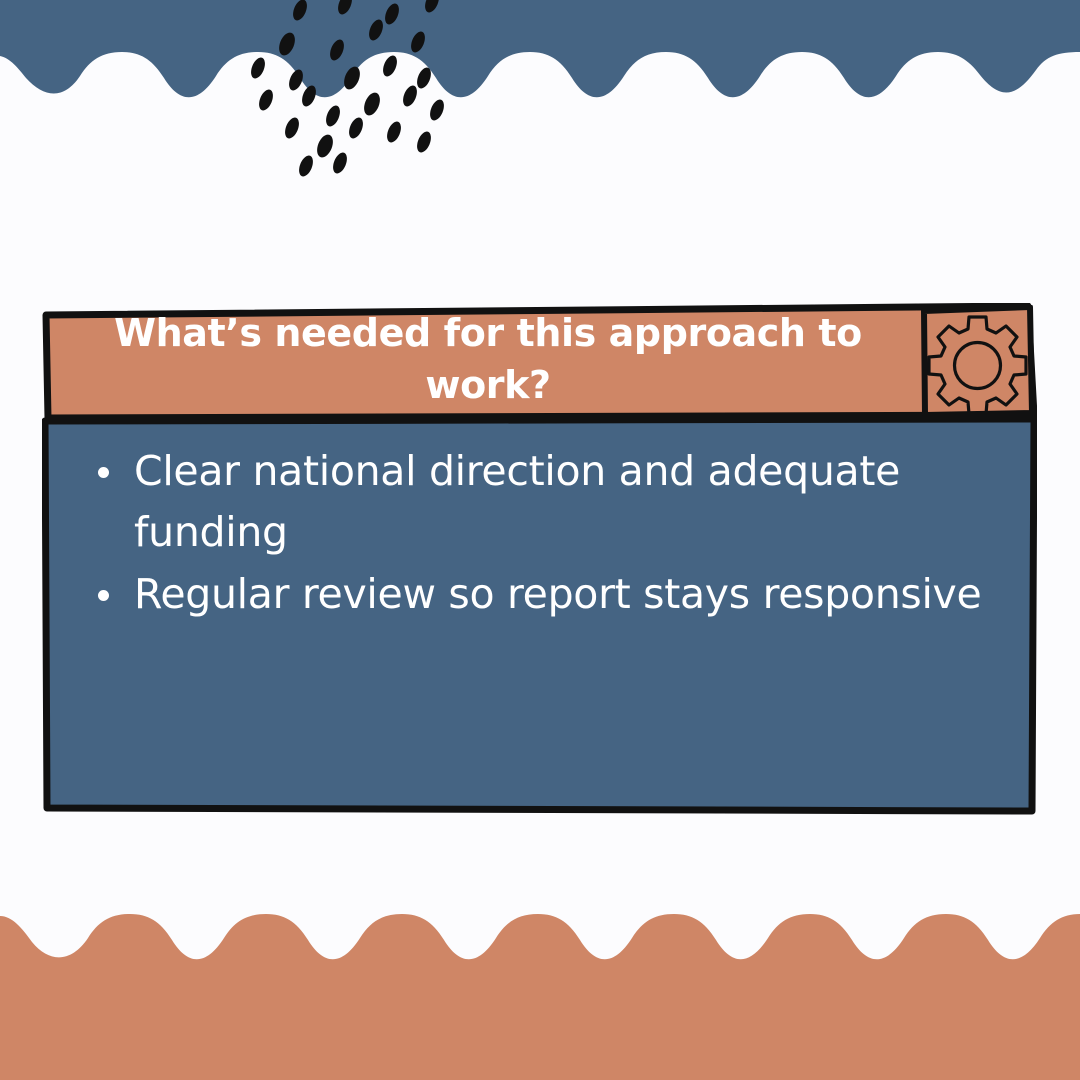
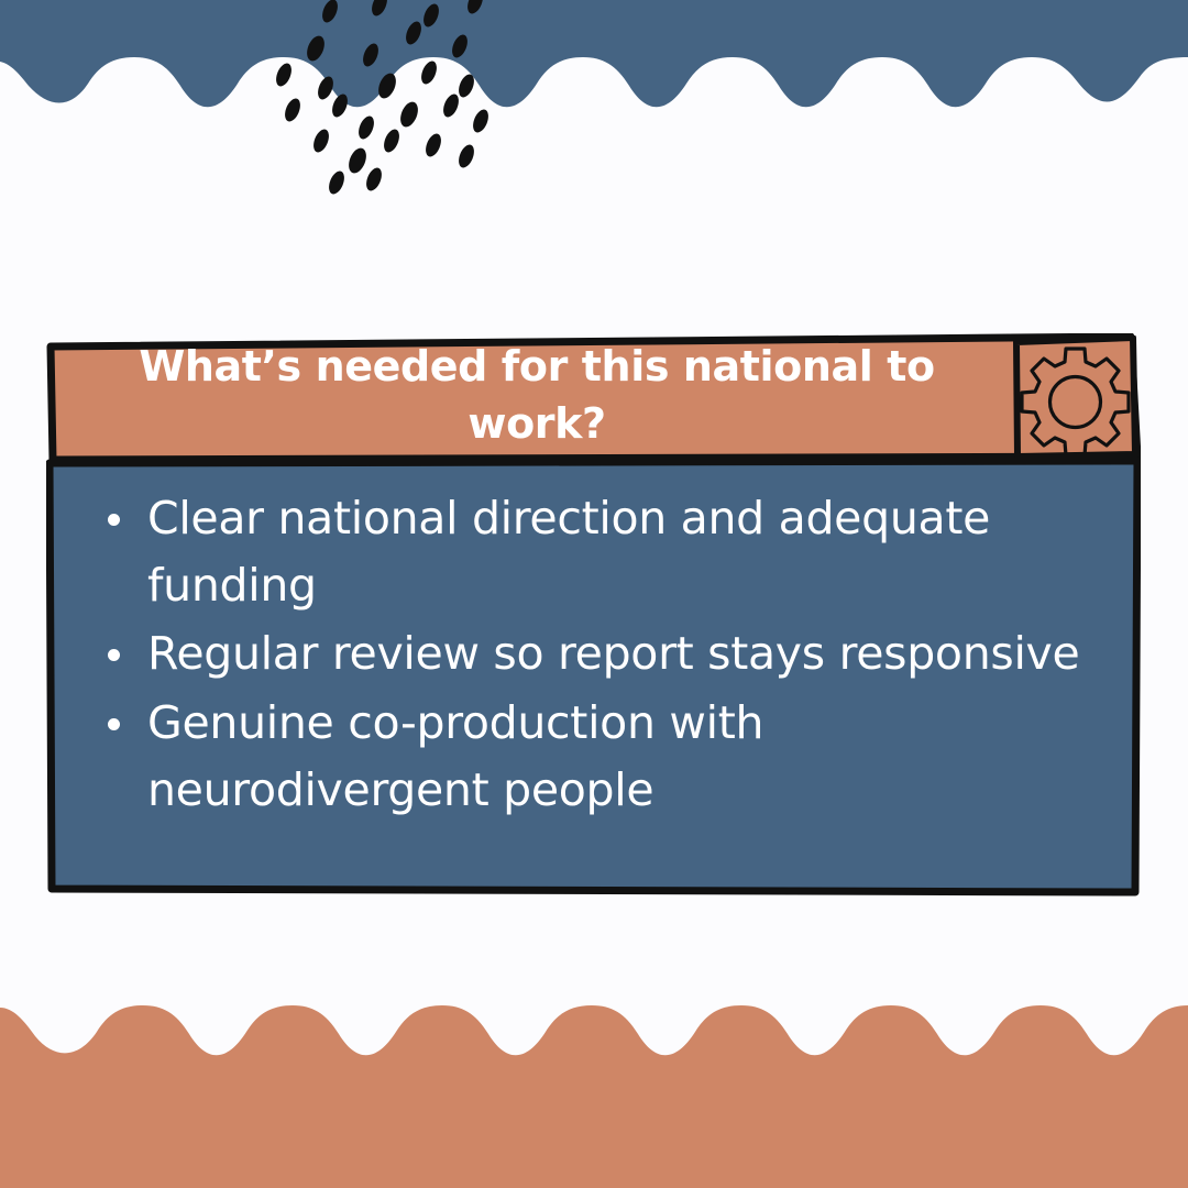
- What’s needed for this approach to work?
+ What’s needed for this national to work?
  Clear national direction and adequate funding
  Regular review so report stays responsive
+ Genuine co-production with neurodivergent people
